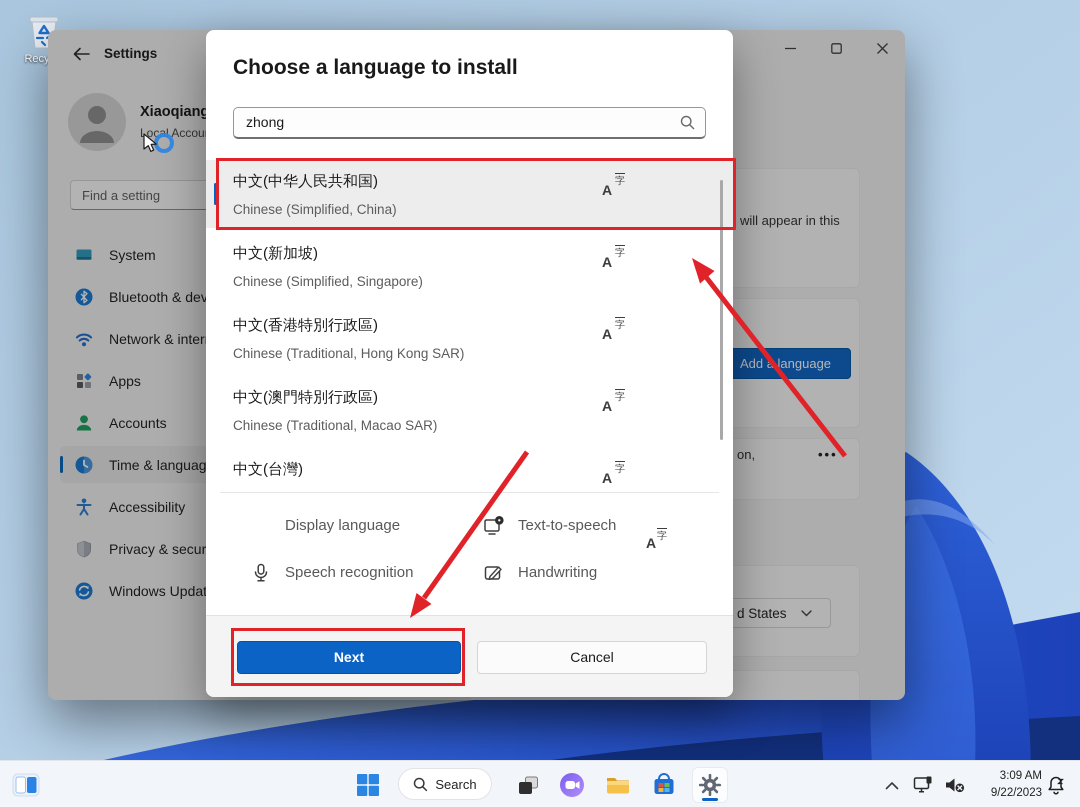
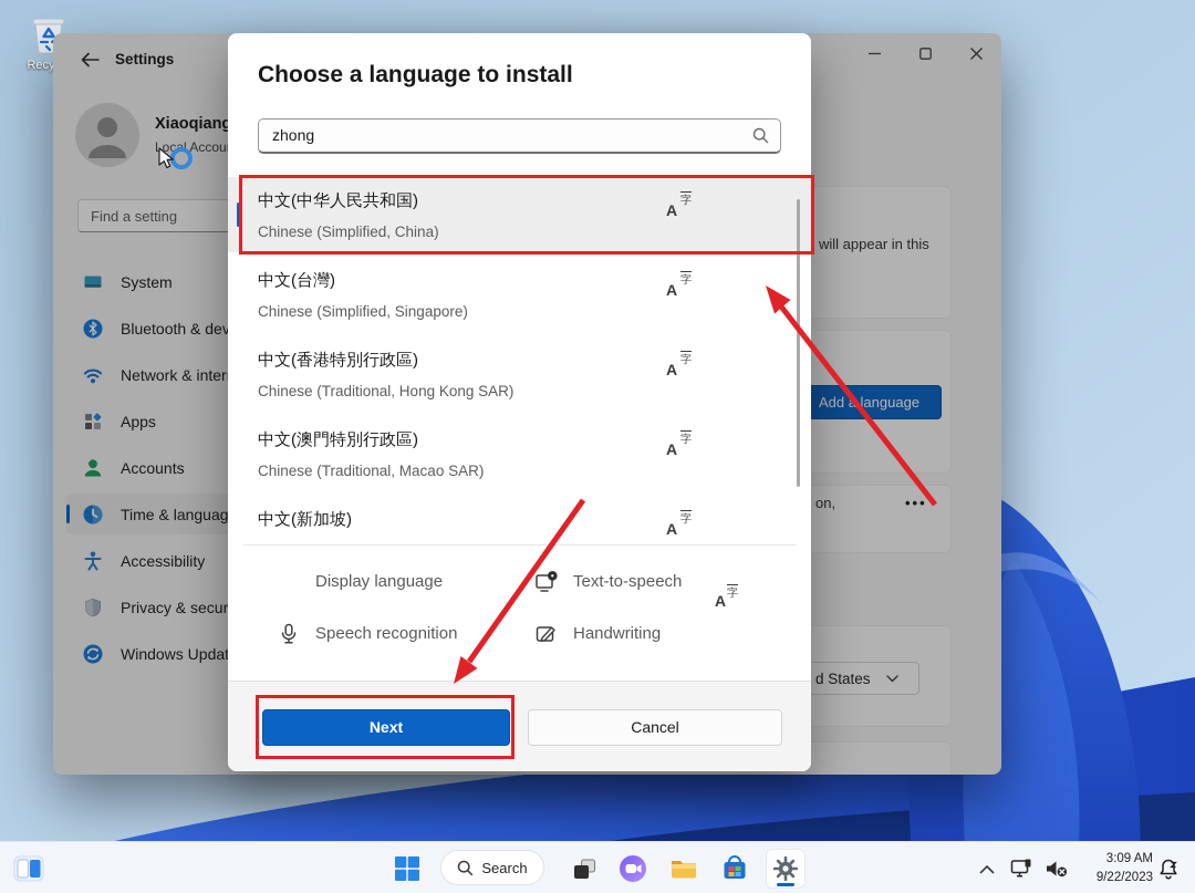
  Settings
  Xiaoqiang
  Local Accou
  Find a setting
  System
  Bluetooth & dev
  Network & inter
  Apps
  Accounts
  Time & languag
  Accessibility
  Privacy & secur
  Windows Upda
  will appear in this
  Add language
  on,
  •••
  d States
  Choose a language to install
  zhong
  中文(中华人民共和国)
  Chinese (Simplified, China)
  A
  字
- 中文(新加坡)
+ 中文(台灣)
  Chinese (Simplified, Singapore)
  A
  字
  中文(香港特別行政區)
  Chinese (Traditional, Hong Kong SAR)
  A
  字
  中文(澳門特別行政區)
  Chinese (Traditional, Macao SAR)
  A
  字
- 中文(台灣)
+ 中文(新加坡)
  A
  字
  A
  字
  Display language
  Text-to-speech
  Speech recognition
  Handwriting
  Next
  Cancel
  Search
  3:09 AM
  9/22/2023
